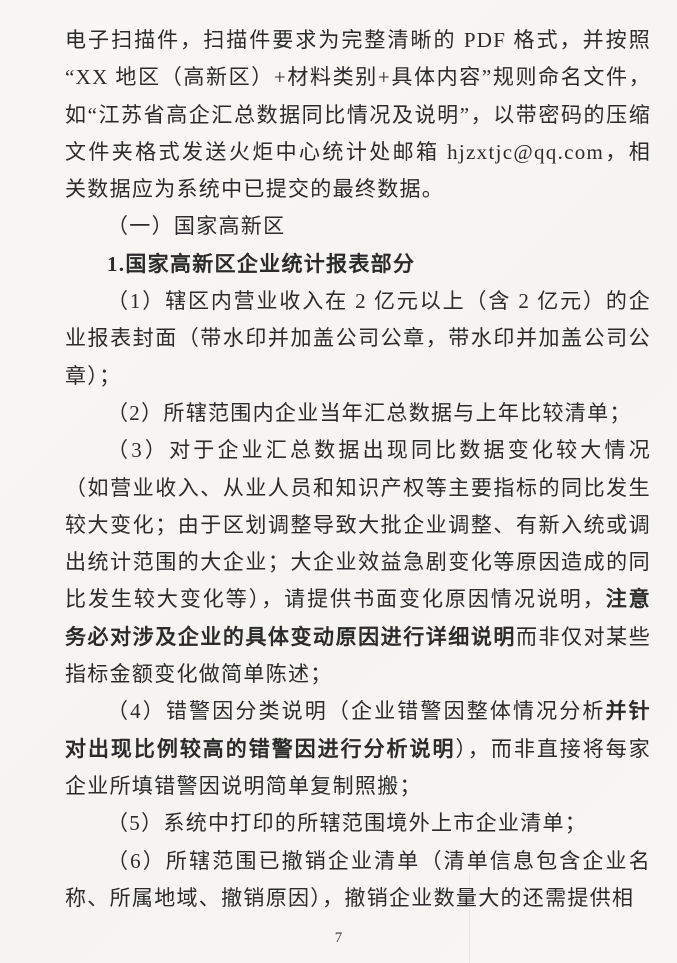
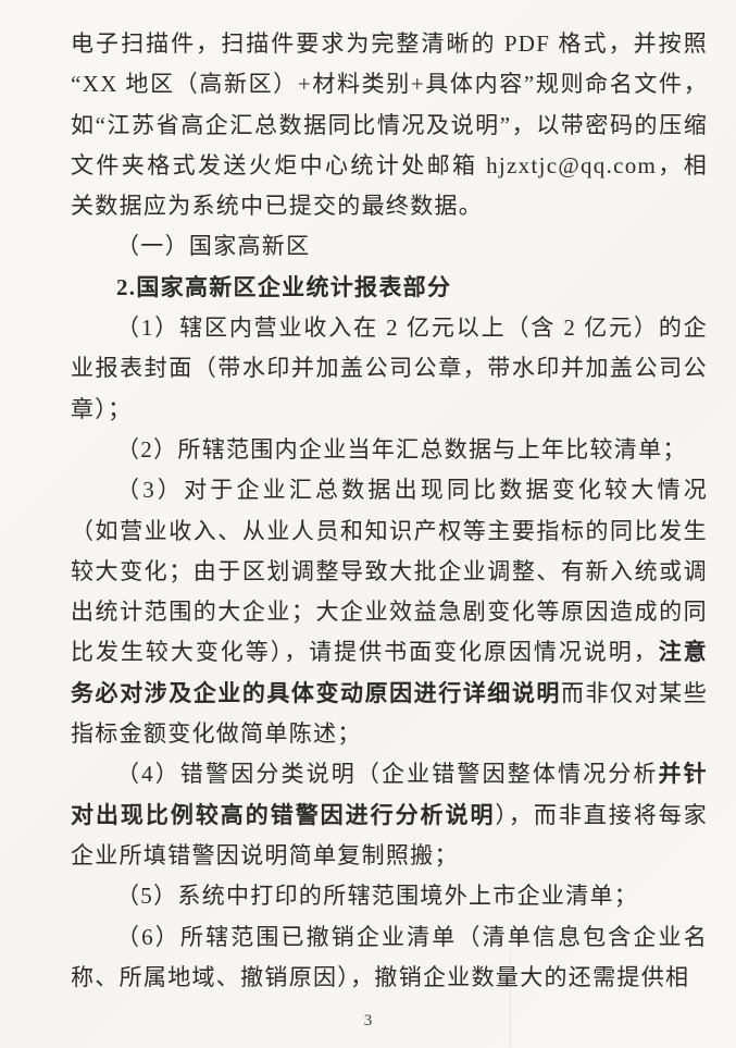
  电子扫描件，扫描件要求为完整清晰的 PDF 格式，并按照“XX 地区（高新区）+材料类别+具体内容”规则命名文件，如“江苏省高企汇总数据同比情况及说明”，以带密码的压缩文件夹格式发送火炬中心统计处邮箱 hjzxtjc@qq.com，相关数据应为系统中已提交的最终数据。
  （一）国家高新区
- 1.国家高新区企业统计报表部分
+ 2.国家高新区企业统计报表部分
  （1）辖区内营业收入在 2 亿元以上（含 2 亿元）的企业报表封面（带水印并加盖公司公章，带水印并加盖公司公章）；
  （2）所辖范围内企业当年汇总数据与上年比较清单；
  （3）对于企业汇总数据出现同比数据变化较大情况（如营业收入、从业人员和知识产权等主要指标的同比发生较大变化；由于区划调整导致大批企业调整、有新入统或调出统计范围的大企业；大企业效益急剧变化等原因造成的同比发生较大变化等），请提供书面变化原因情况说明，注意务必对涉及企业的具体变动原因进行详细说明而非仅对某些指标金额变化做简单陈述；
  （4）错警因分类说明（企业错警因整体情况分析并针对出现比例较高的错警因进行分析说明），而非直接将每家企业所填错警因说明简单复制照搬；
  （5）系统中打印的所辖范围境外上市企业清单；
  （6）所辖范围已撤销企业清单（清单信息包含企业名称、所属地域、撤销原因），撤销企业数量大的还需提供相
- 7
+ 3
